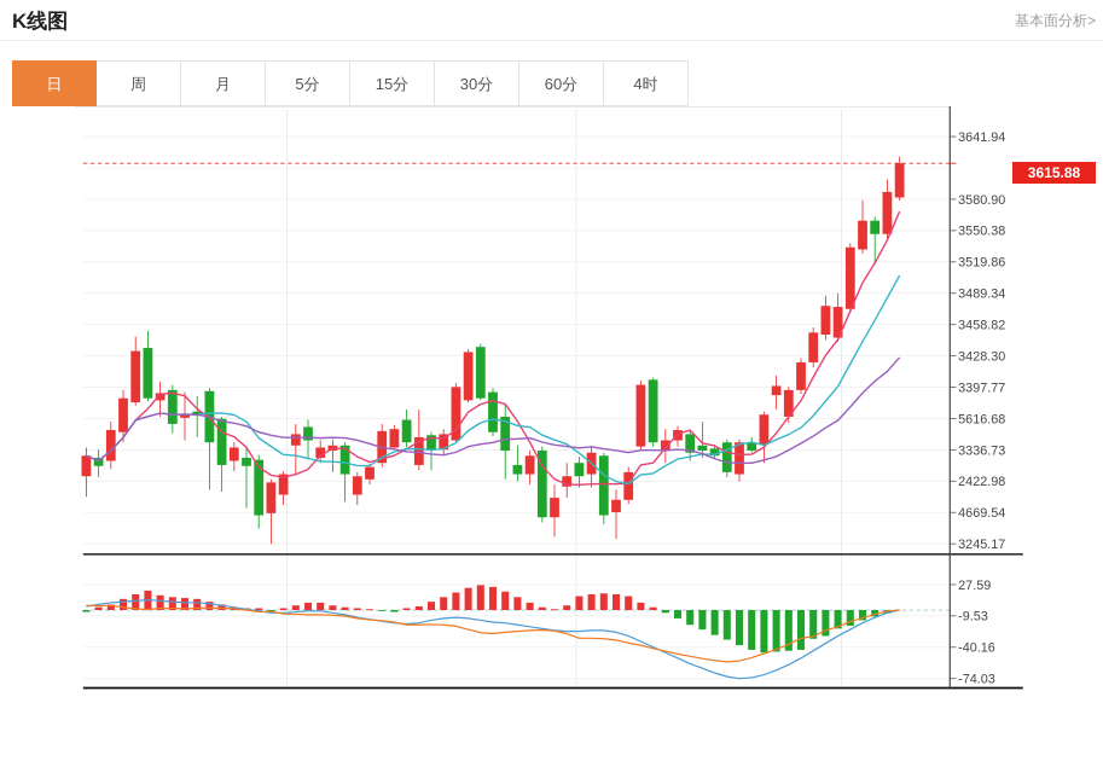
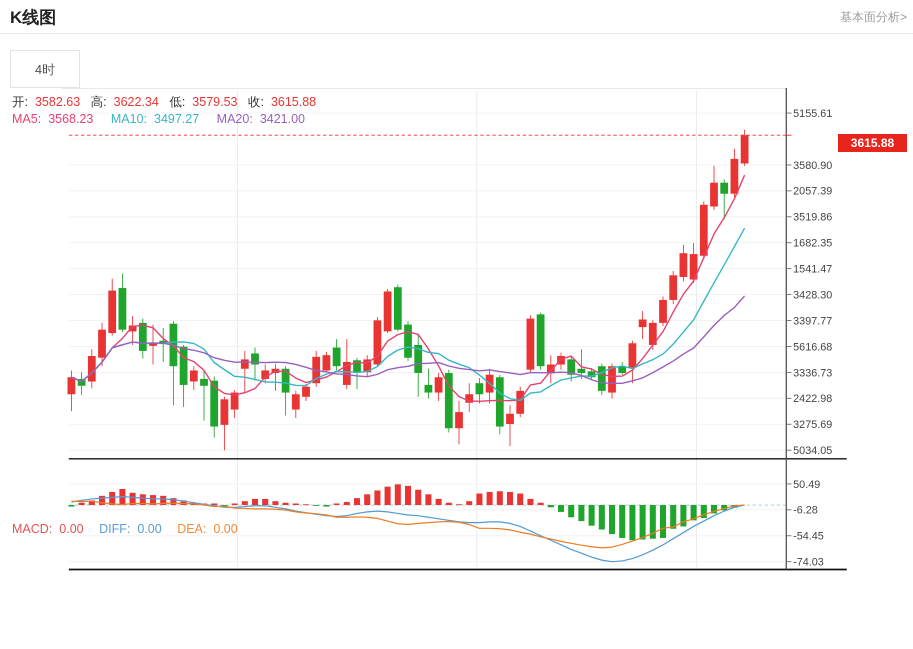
  K线图
  基本面分析>
- 日
- 周
- 月
- 5分
- 15分
- 30分
- 60分
  4时
- 3641.94
+ 5155.61
  3580.90
- 3550.38
+ 2057.39
  3519.86
- 3489.34
+ 1682.35
- 3458.82
+ 1541.47
  3428.30
  3397.77
  5616.68
  3336.73
  2422.98
- 4669.54
+ 3275.69
- 3245.17
+ 5034.05
- 27.59
+ 50.49
- -9.53
+ -6.28
- -40.16
+ -54.45
  -74.03
+ 开: 3582.63 高: 3622.34 低: 3579.53 收: 3615.88
+ MA5: 3568.23 MA10: 3497.27 MA20: 3421.00
+ MACD: 0.00 DIFF: 0.00 DEA: 0.00
  3615.88
